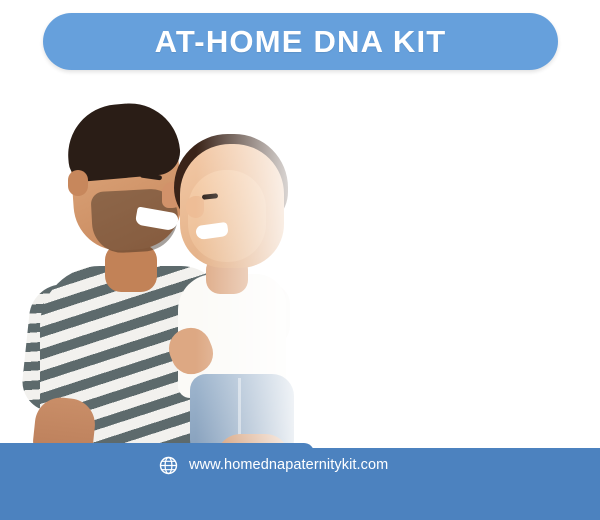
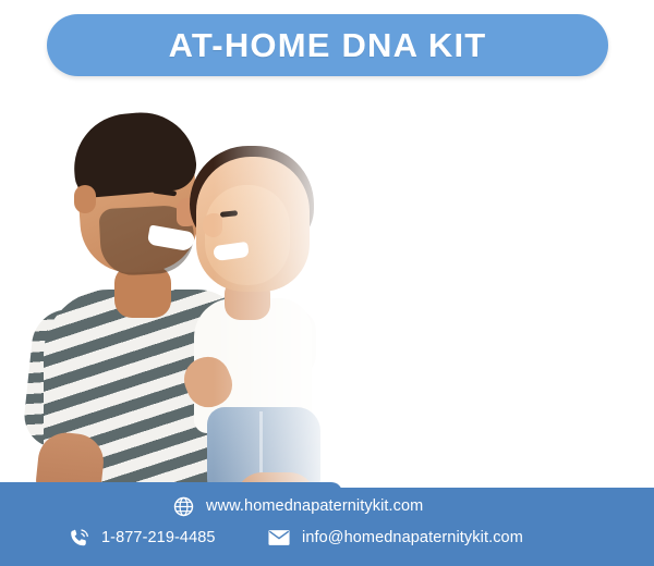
  AT-HOME DNA KIT
  www.homednapaternitykit.com
+ 1-877-219-4485
+ info@homednapaternitykit.com
